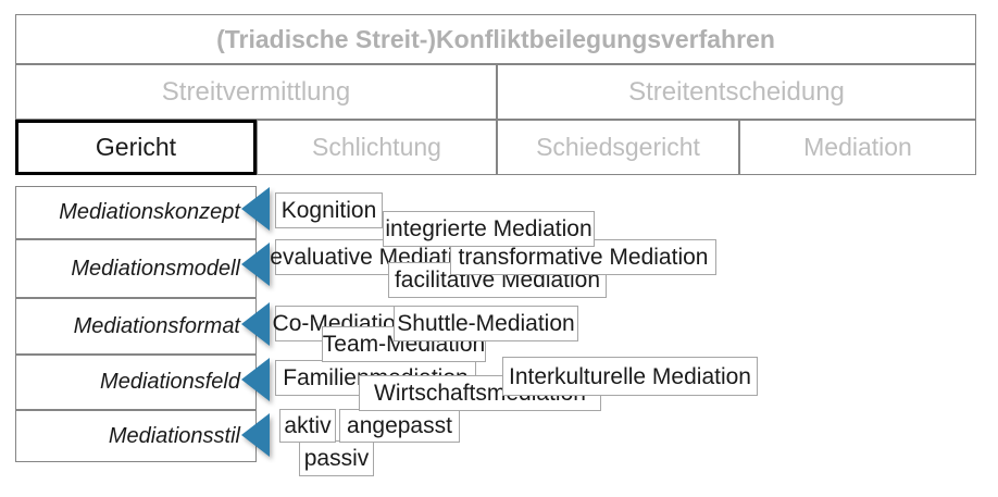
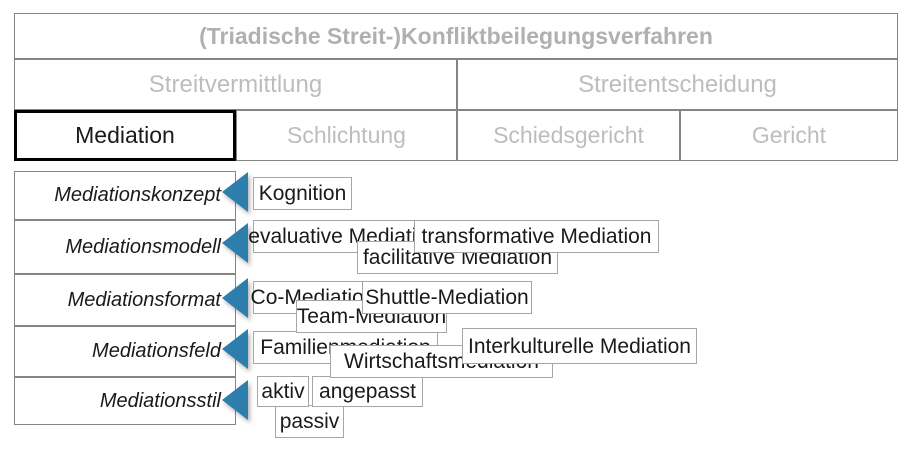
  (Triadische Streit-)Konfliktbeilegungsverfahren
  Streitvermittlung
  Streitentscheidung
- Gericht
+ Mediation
  Schlichtung
  Schiedsgericht
- Mediation
+ Gericht
  Mediationskonzept
  Mediationsmodell
  Mediationsformat
  Mediationsfeld
  Mediationsstil
  Kognition
- integrierte Mediation
  evaluative Mediat
  transformative Mediation
  facilitative Mediation
  Co-Mediatio
  Shuttle-Mediation
  Team-Mediation
  Interkulturelle Mediation
  aktiv
  angepasst
  passiv
